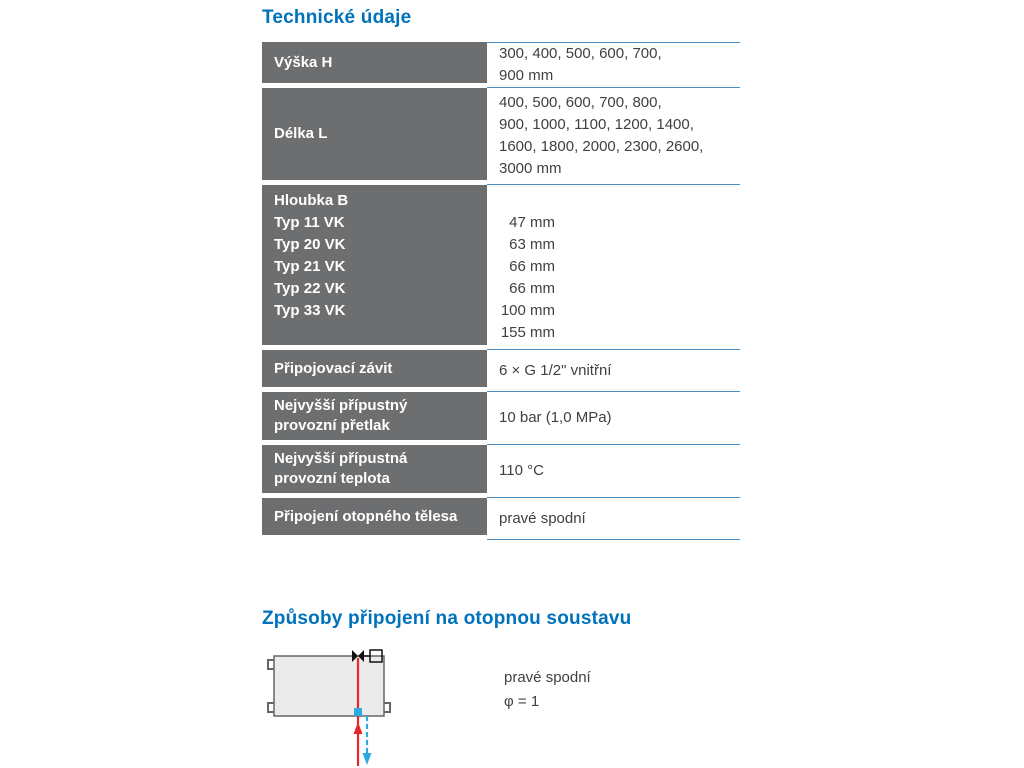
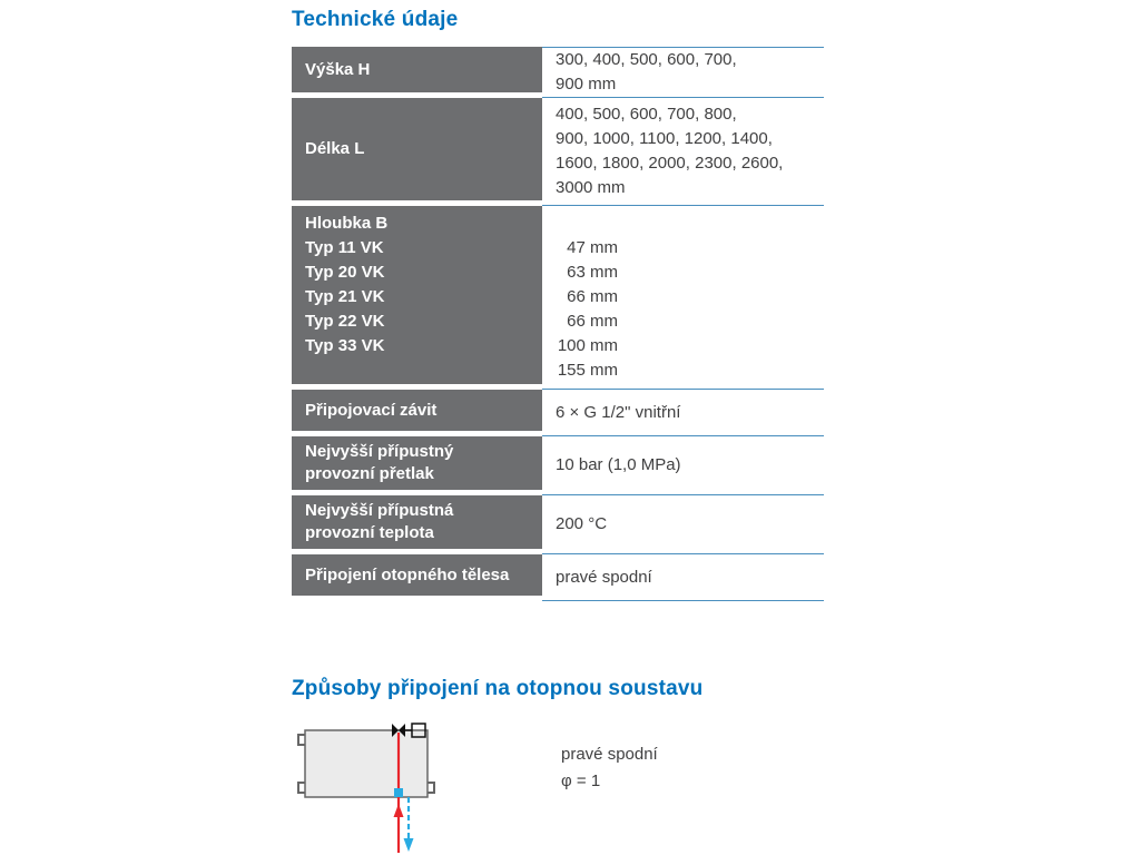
  Technické údaje
  Výška H
  300, 400, 500, 600, 700,
  900 mm
  Délka L
  400, 500, 600, 700, 800,
  900, 1000, 1100, 1200, 1400,
  1600, 1800, 2000, 2300, 2600,
  3000 mm
  Hloubka B
  Typ 11 VK
  Typ 20 VK
  Typ 21 VK
  Typ 22 VK
  Typ 33 VK
  47 mm
  63 mm
  66 mm
  66 mm
  100 mm
  155 mm
  Připojovací závit
  6 × G 1/2" vnitřní
  Nejvyšší přípustný
  provozní přetlak
  10 bar (1,0 MPa)
  Nejvyšší přípustná
  provozní teplota
- 110 °C
+ 200 °C
  Připojení otopného tělesa
  pravé spodní
  Způsoby připojení na otopnou soustavu
  pravé spodní
  φ = 1
